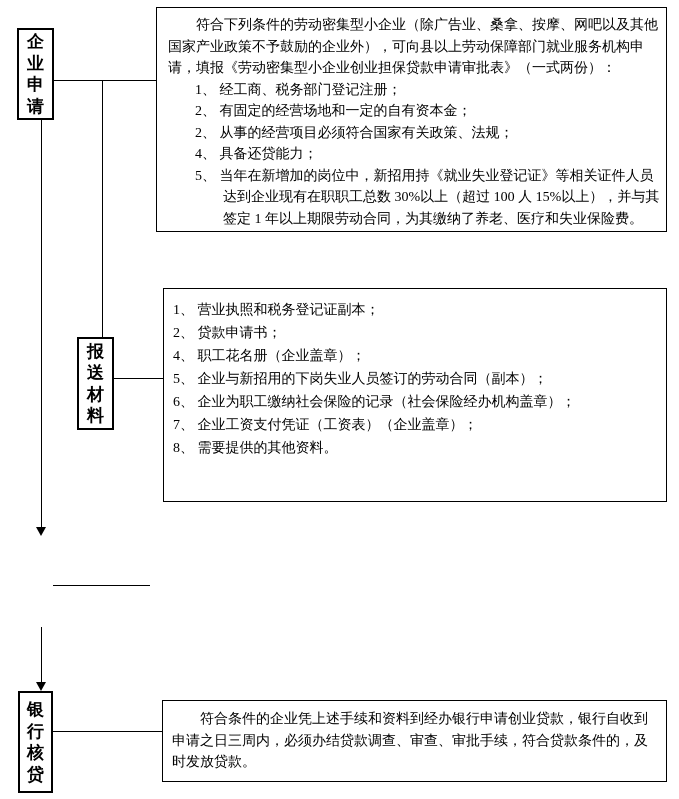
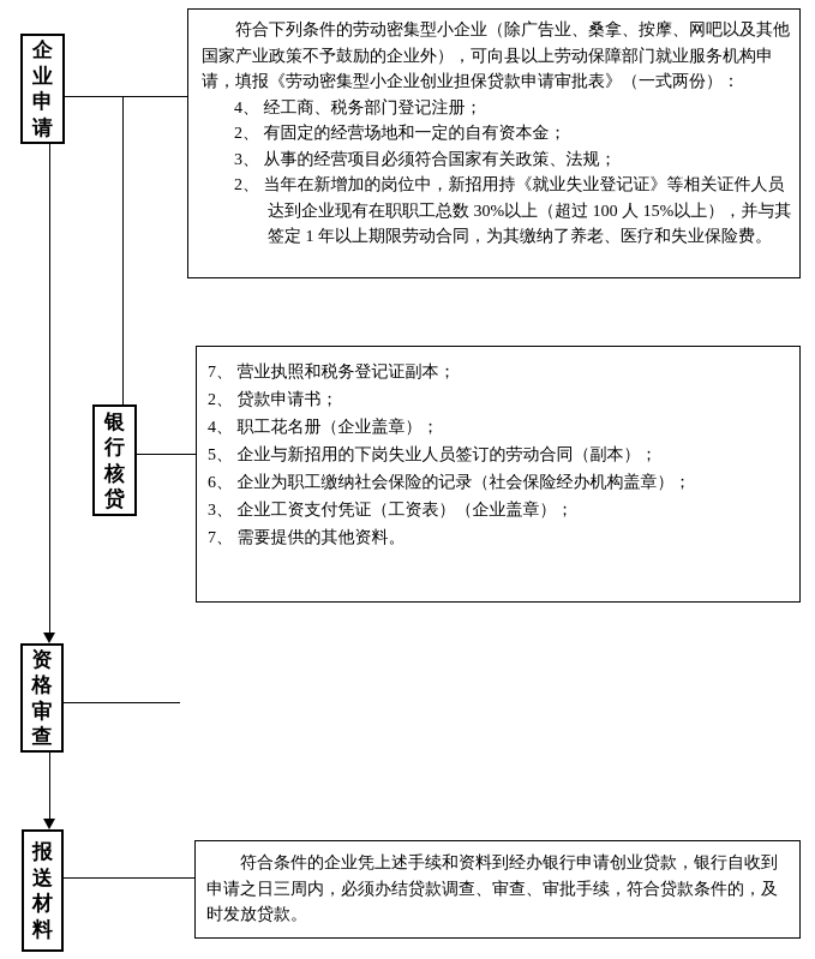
  企业申请
- 报送材料
+ 银行核贷
+ 资格审查
- 银行核贷
+ 报送材料
  符合下列条件的劳动密集型小企业（除广告业、桑拿、按摩、网吧以及其他国家产业政策不予鼓励的企业外），可向县以上劳动保障部门就业服务机构申请，填报《劳动密集型小企业创业担保贷款申请审批表》（一式两份）：
- 1、 经工商、税务部门登记注册；
+ 4、 经工商、税务部门登记注册；
  2、 有固定的经营场地和一定的自有资本金；
- 2、 从事的经营项目必须符合国家有关政策、法规；
+ 3、 从事的经营项目必须符合国家有关政策、法规；
- 4、 具备还贷能力；
- 5、 当年在新增加的岗位中，新招用持《就业失业登记证》等相关证件人员达到企业现有在职职工总数 30%以上（超过 100 人 15%以上），并与其签定 1 年以上期限劳动合同，为其缴纳了养老、医疗和失业保险费。
+ 2、 当年在新增加的岗位中，新招用持《就业失业登记证》等相关证件人员达到企业现有在职职工总数 30%以上（超过 100 人 15%以上），并与其签定 1 年以上期限劳动合同，为其缴纳了养老、医疗和失业保险费。
- 1、 营业执照和税务登记证副本；
+ 7、 营业执照和税务登记证副本；
  2、 贷款申请书；
  4、 职工花名册（企业盖章）；
  5、 企业与新招用的下岗失业人员签订的劳动合同（副本）；
  6、 企业为职工缴纳社会保险的记录（社会保险经办机构盖章）；
- 7、 企业工资支付凭证（工资表）（企业盖章）；
+ 3、 企业工资支付凭证（工资表）（企业盖章）；
- 8、 需要提供的其他资料。
+ 7、 需要提供的其他资料。
  符合条件的企业凭上述手续和资料到经办银行申请创业贷款，银行自收到申请之日三周内，必须办结贷款调查、审查、审批手续，符合贷款条件的，及时发放贷款。
